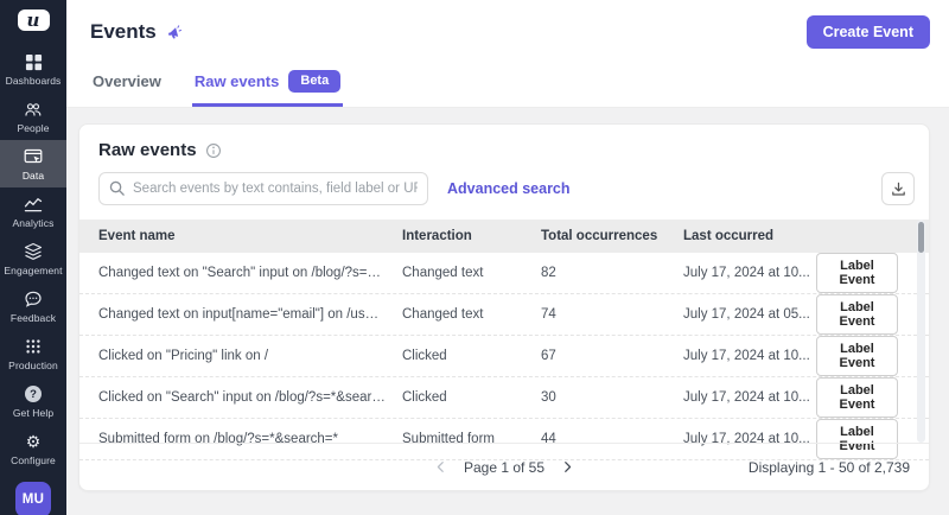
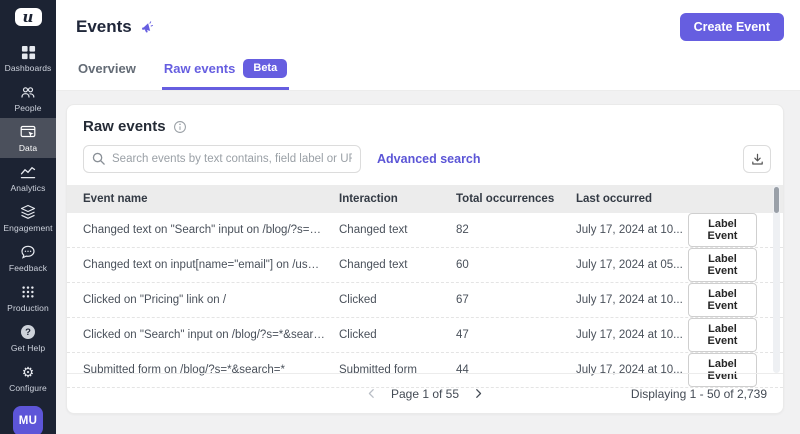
  u
  Dashboards
  People
  Data
  Analytics
  Engagement
  Feedback
  Production
  ?
  Get Help
  ⚙
  Configure
  MU
  Events
  Create Event
  Overview
  Raw events
  Beta
  Raw events
  Search events by text contains, field label or U
  Advanced search
  Event name
  Interaction
  Total occurrences
  Last occurred
  Changed text on "Search" input on /blog/?s=*&sea
  Changed text
  82
  July 17, 2024 at 10...
  Label Event
  Changed text on input[name="email"] on /userpilot
  Changed text
- 74
+ 60
  July 17, 2024 at 05...
  Label Event
  Clicked on "Pricing" link on /
  Clicked
  67
  July 17, 2024 at 10...
  Label Event
  Clicked on "Search" input on /blog/?s=*&search=*
  Clicked
- 30
+ 47
  July 17, 2024 at 10...
  Label Event
  Submitted form on /blog/?s=*&search=*
  Submitted form
  44
  July 17, 2024 at 10...
  Label Event
  Page 1 of 55
  Displaying 1 - 50 of 2,739
